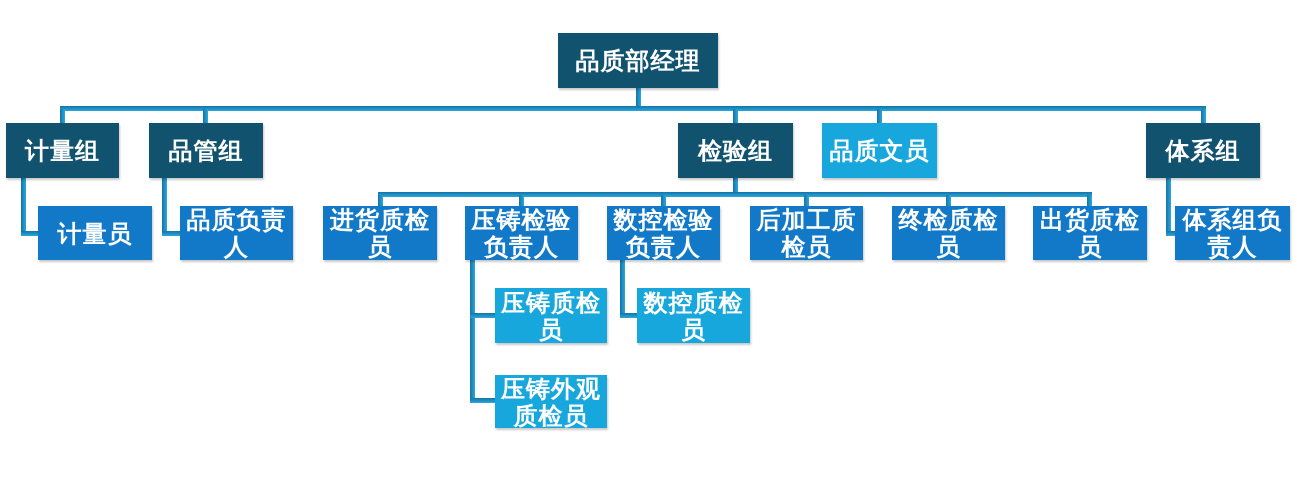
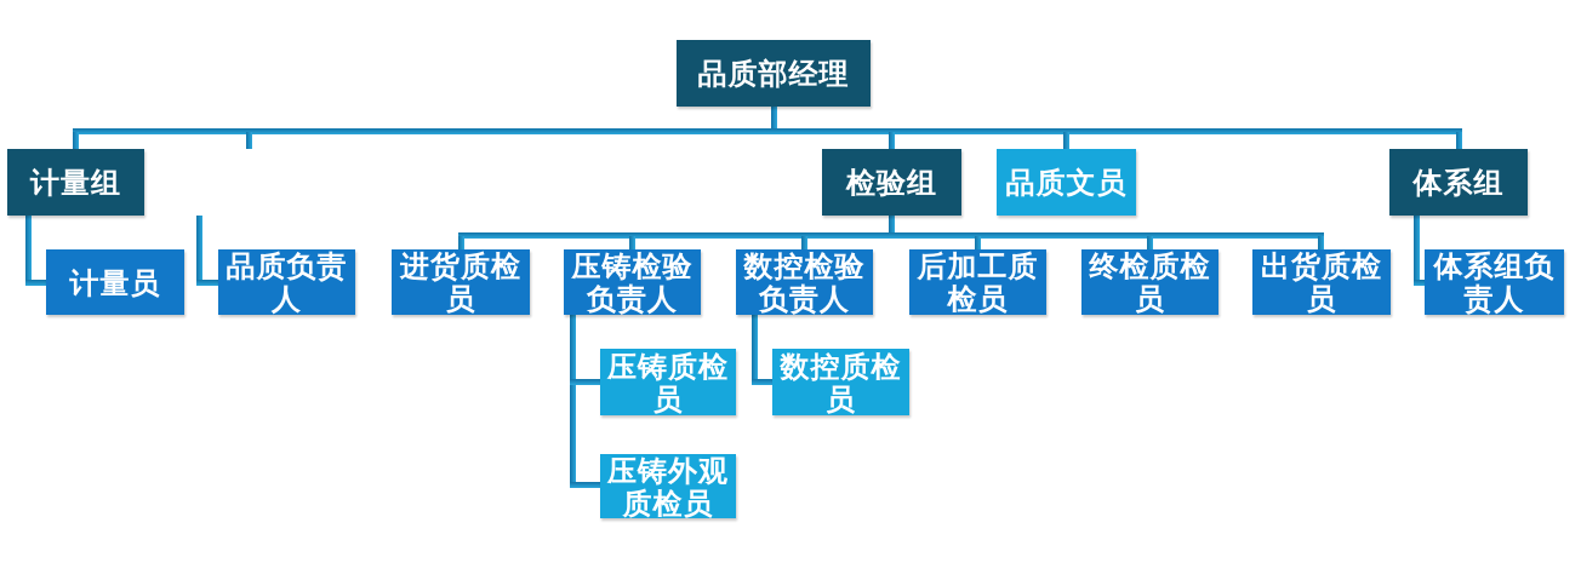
  品质部经理
  计量组
- 品管组
  检验组
  品质文员
  体系组
  计量员
  品质负责人
  进货质检员
  压铸检验负责人
  数控检验负责人
  后加工质检员
  终检质检员
  出货质检员
  体系组负责人
  压铸质检员
  数控质检员
  压铸外观质检员
